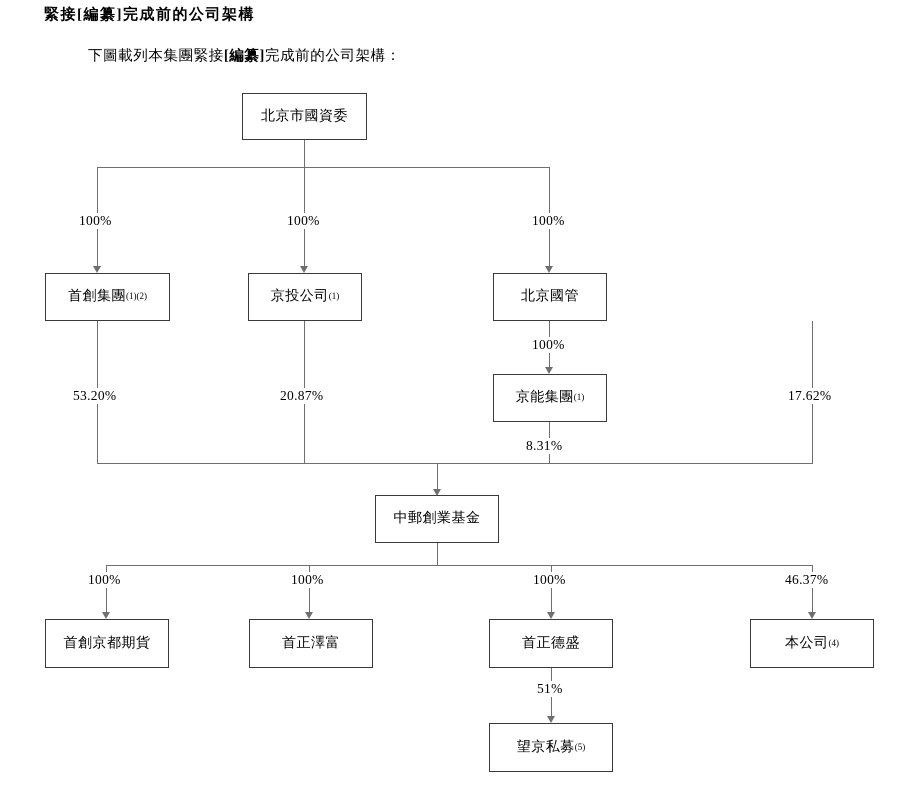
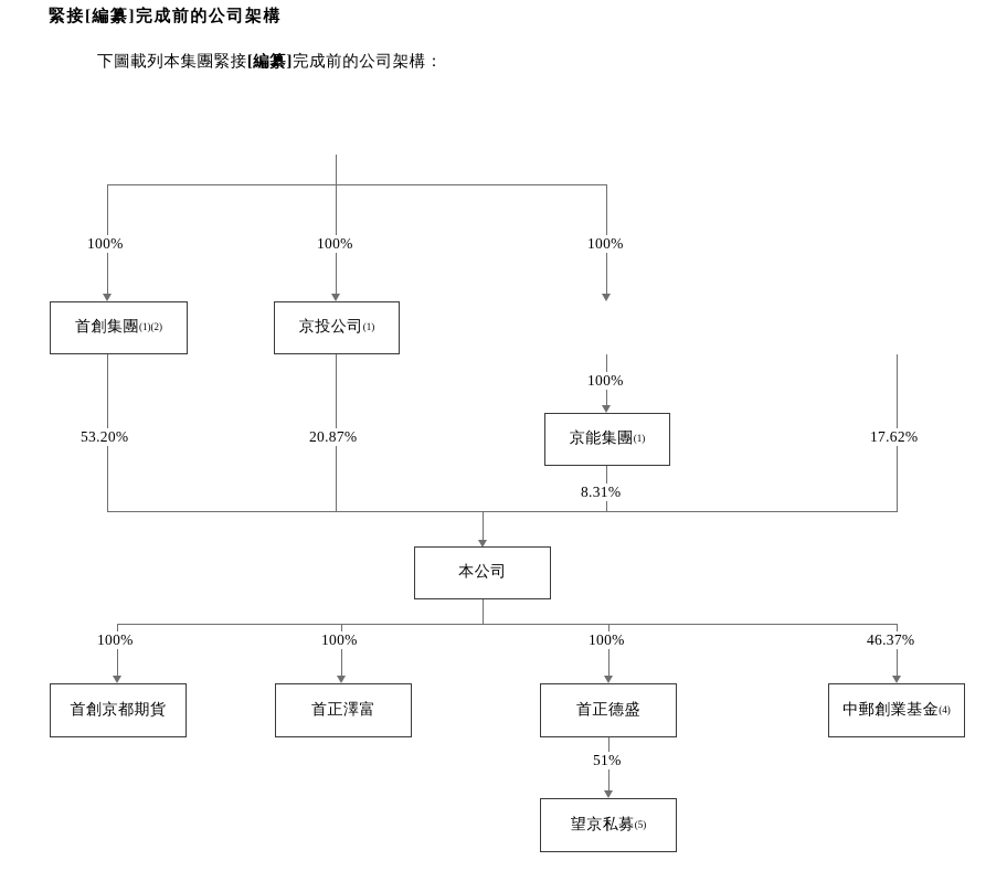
  緊接[編纂]完成前的公司架構
  下圖載列本集團緊接[編纂]完成前的公司架構：
- 北京市國資委
  首創集團
  (1)(2)
  京投公司
  (1)
- 北京國管
  京能集團
  (1)
- 中郵創業基金
+ 本公司
  首創京都期貨
  首正澤富
  首正德盛
- 本公司
+ 中郵創業基金
  (4)
  望京私募
  (5)
  100%
  100%
  100%
  100%
  53.20%
  20.87%
  8.31%
  17.62%
  100%
  100%
  100%
  46.37%
  51%
